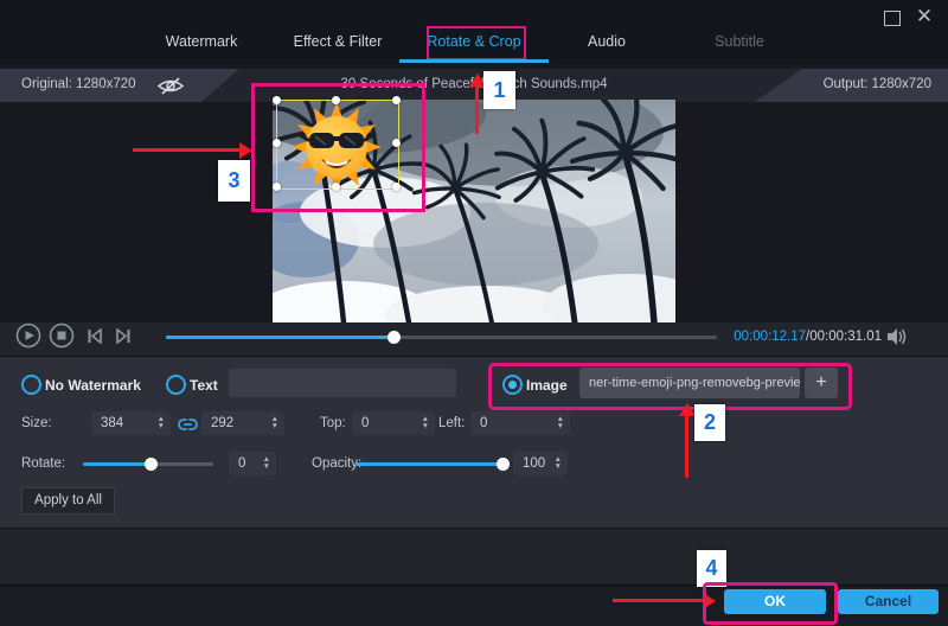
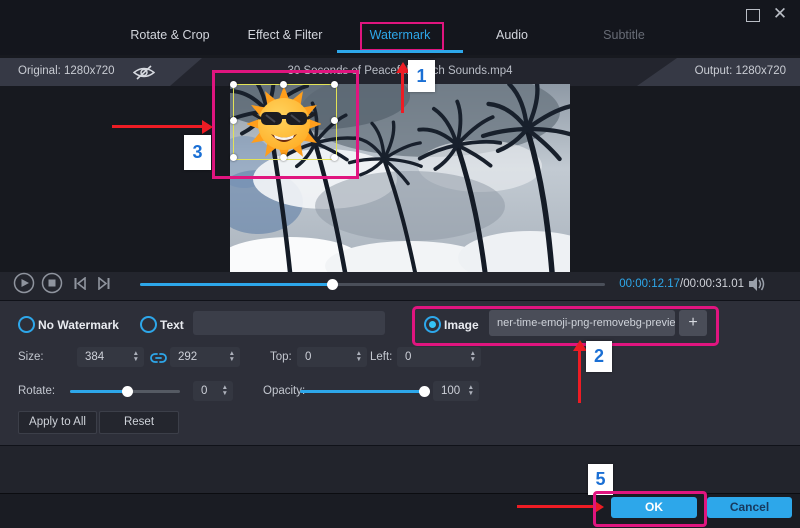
  ✕
- Watermark
+ Rotate & Crop
  Effect & Filter
- Rotate & Crop
+ Watermark
  Audio
  Subtitle
  Original: 1280x720
  Output: 1280x720
  30 Seconds of Peacefuch Sounds.mp4
  3
  1
  00:00:12.17/00:00:31.01
  No Watermark
  Text
  Image
  ner-time-emoji-png-removebg-previe
  +
  2
  Size:
  384
  292
  Top:
  0
  Left:
  0
  Rotate:
  0
  Opacit
  100
  Apply to All
+ Reset
- 4
+ 5
  OK
  Cancel
